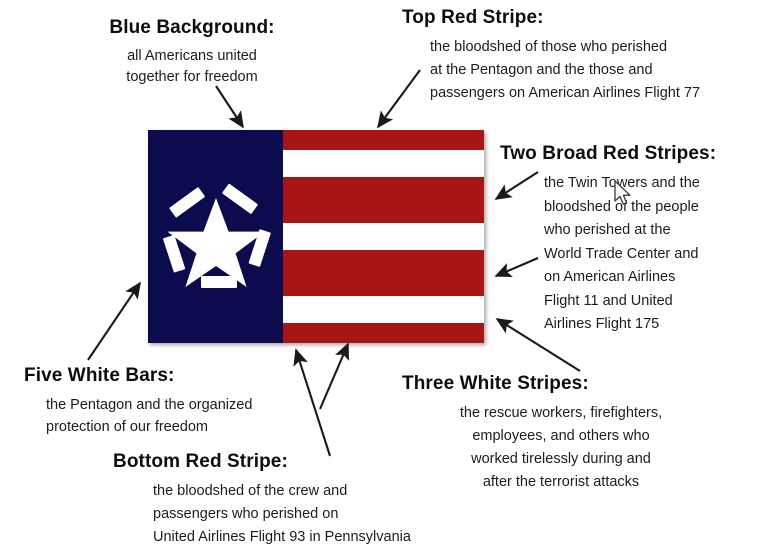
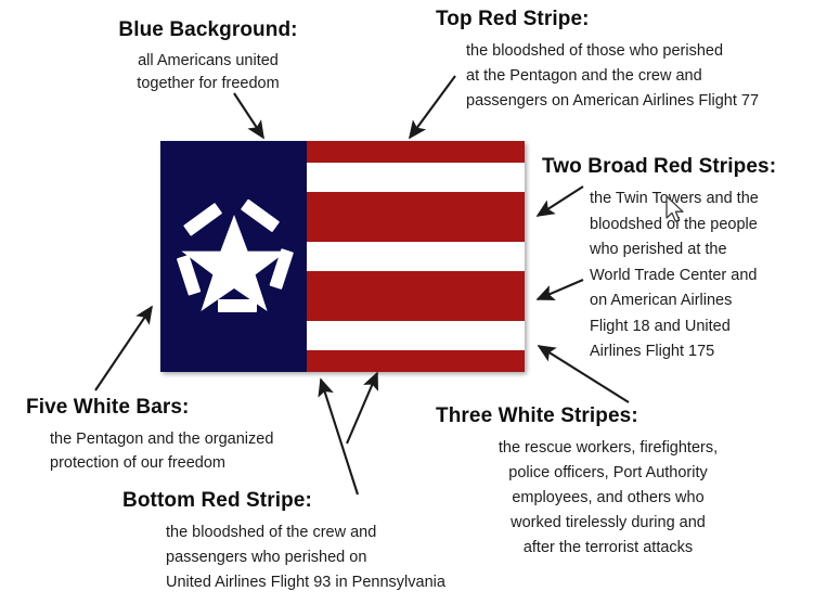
  Blue Background:
  all Americans united
  together for freedom
  Top Red Stripe:
  the bloodshed of those who perished
- at the Pentagon and the those and
+ at the Pentagon and the crew and
  passengers on American Airlines Flight 77
  Two Broad Red Stripes:
  the Twin Towers and the
  bloodshed of the people
  who perished at the
  World Trade Center and
  on American Airlines
- Flight 11 and United
+ Flight 18 and United
  Airlines Flight 175
  Five White Bars:
  the Pentagon and the organized
  protection of our freedom
  Bottom Red Stripe:
  the bloodshed of the crew and
  passengers who perished on
  United Airlines Flight 93 in Pennsylvania
  Three White Stripes:
  the rescue workers, firefighters,
+ police officers, Port Authority
  employees, and others who
  worked tirelessly during and
  after the terrorist attacks
